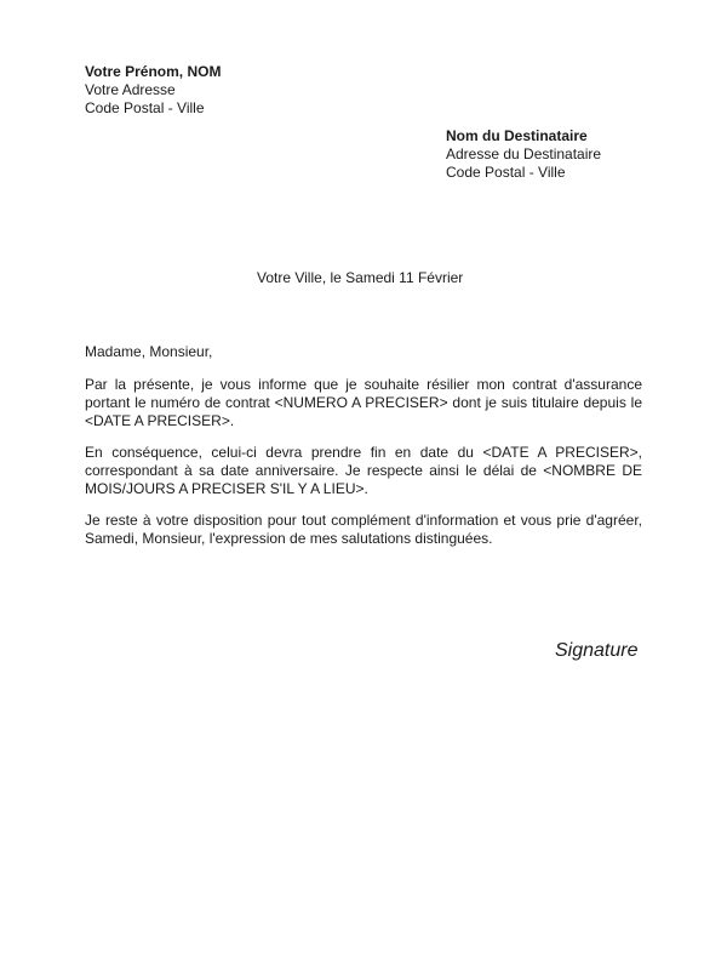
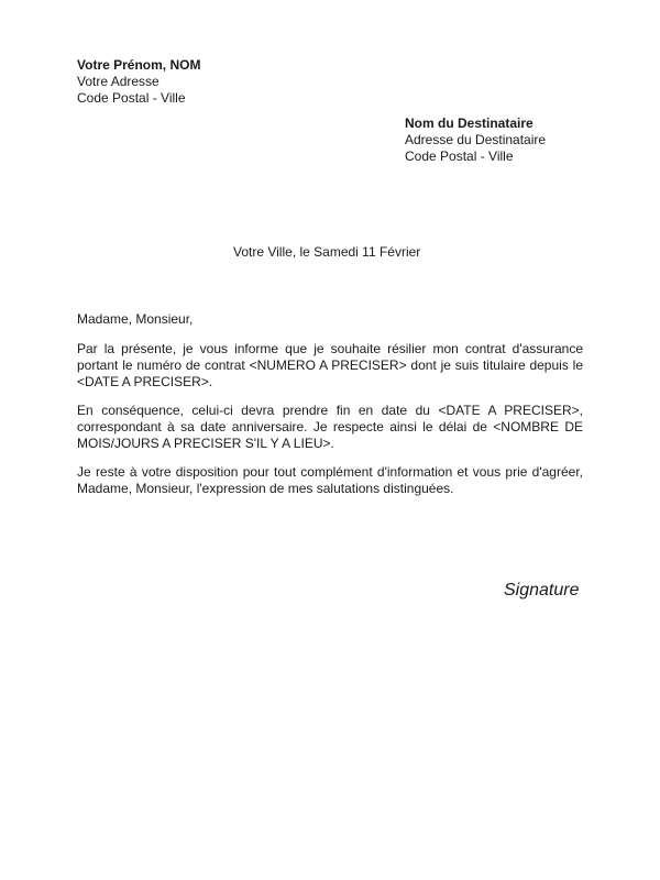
  Votre Prénom, NOM
  Votre Adresse
  Code Postal - Ville
  Nom du Destinataire
  Adresse du Destinataire
  Code Postal - Ville
  Votre Ville, le Samedi 11 Février
  Madame, Monsieur,
  Par la présente, je vous informe que je souhaite résilier mon contrat d'assurance portant le numéro de contrat <NUMERO A PRECISER> dont je suis titulaire depuis le <DATE A PRECISER>.
  En conséquence, celui-ci devra prendre fin en date du <DATE A PRECISER>, correspondant à sa date anniversaire. Je respecte ainsi le délai de <NOMBRE DE MOIS/JOURS A PRECISER S'IL Y A LIEU>.
- Je reste à votre disposition pour tout complément d'information et vous prie d'agréer, Samedi, Monsieur, l'expression de mes salutations distinguées.
+ Je reste à votre disposition pour tout complément d'information et vous prie d'agréer, Madame, Monsieur, l'expression de mes salutations distinguées.
  Signature
